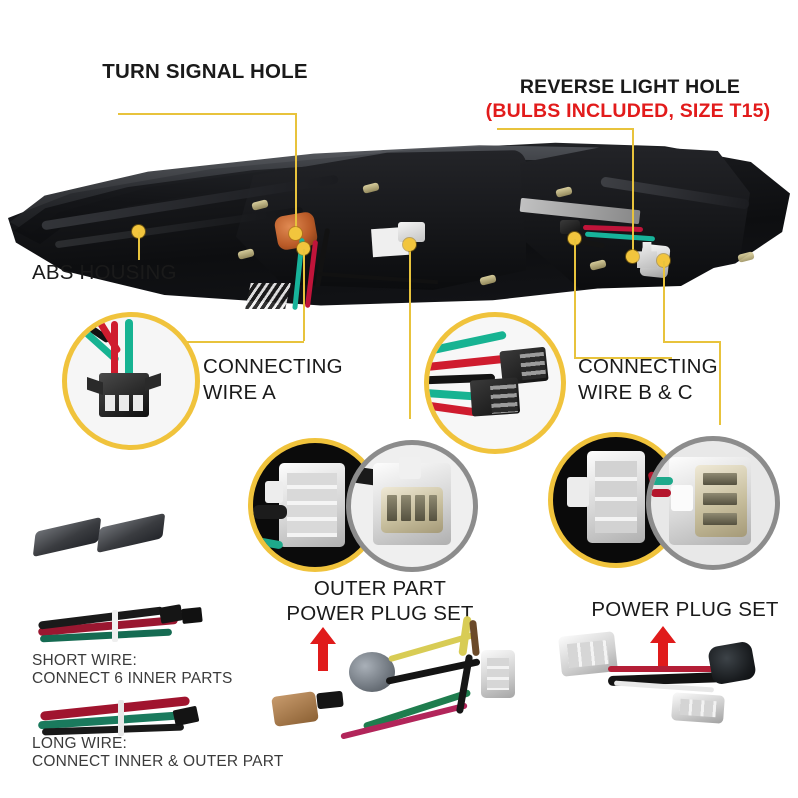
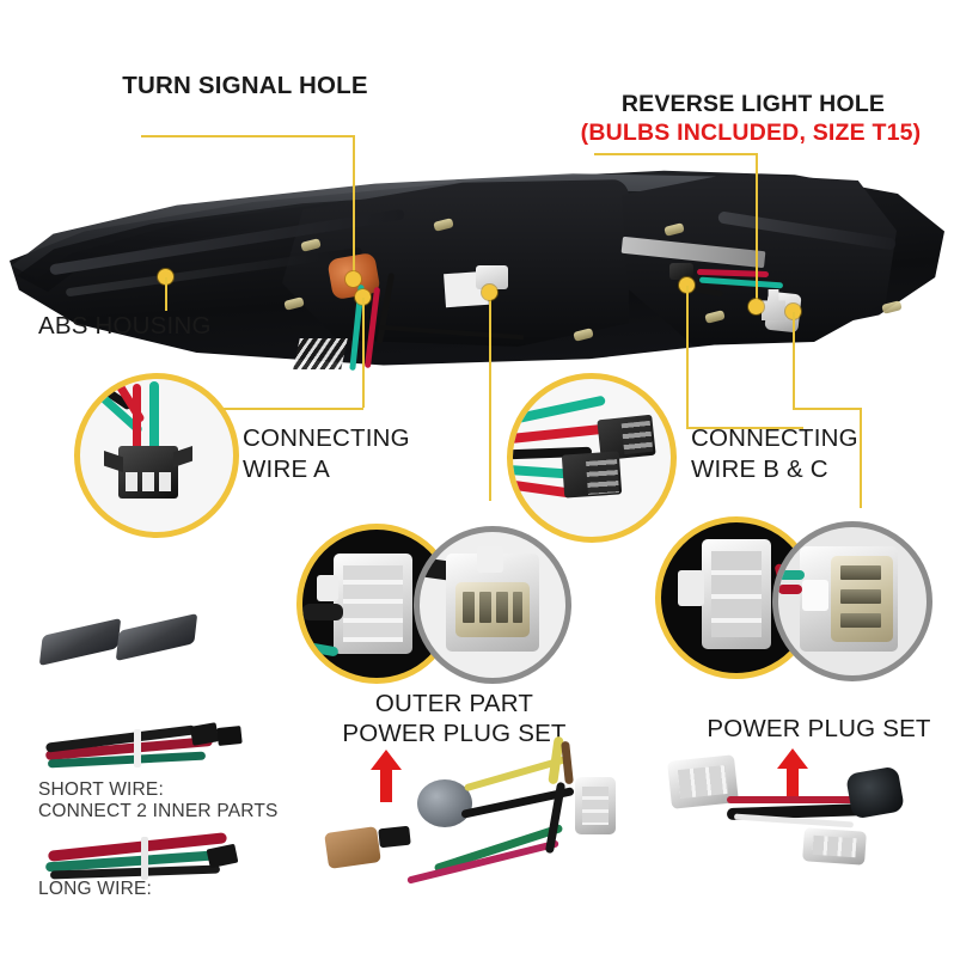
  TURN SIGNAL HOLE
  REVERSE LIGHT HOLE
  (BULBS INCLUDED, SIZE T15)
  ABS HOUSING
  CONNECTING
  WIRE A
  CONNECTING
  WIRE B & C
  OUTER PART
  POWER PLUG SET
  POWER PLUG SET
  SHORT WIRE:
- CONNECT 6 INNER PARTS
+ CONNECT 2 INNER PARTS
  LONG WIRE:
- CONNECT INNER & OUTER PART
